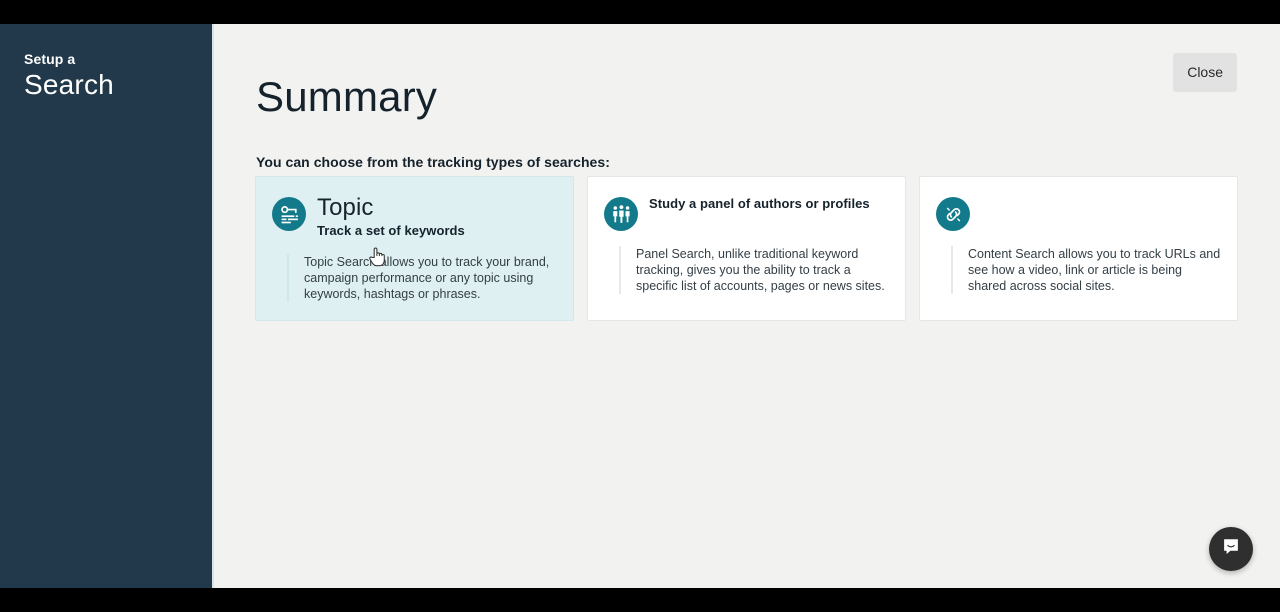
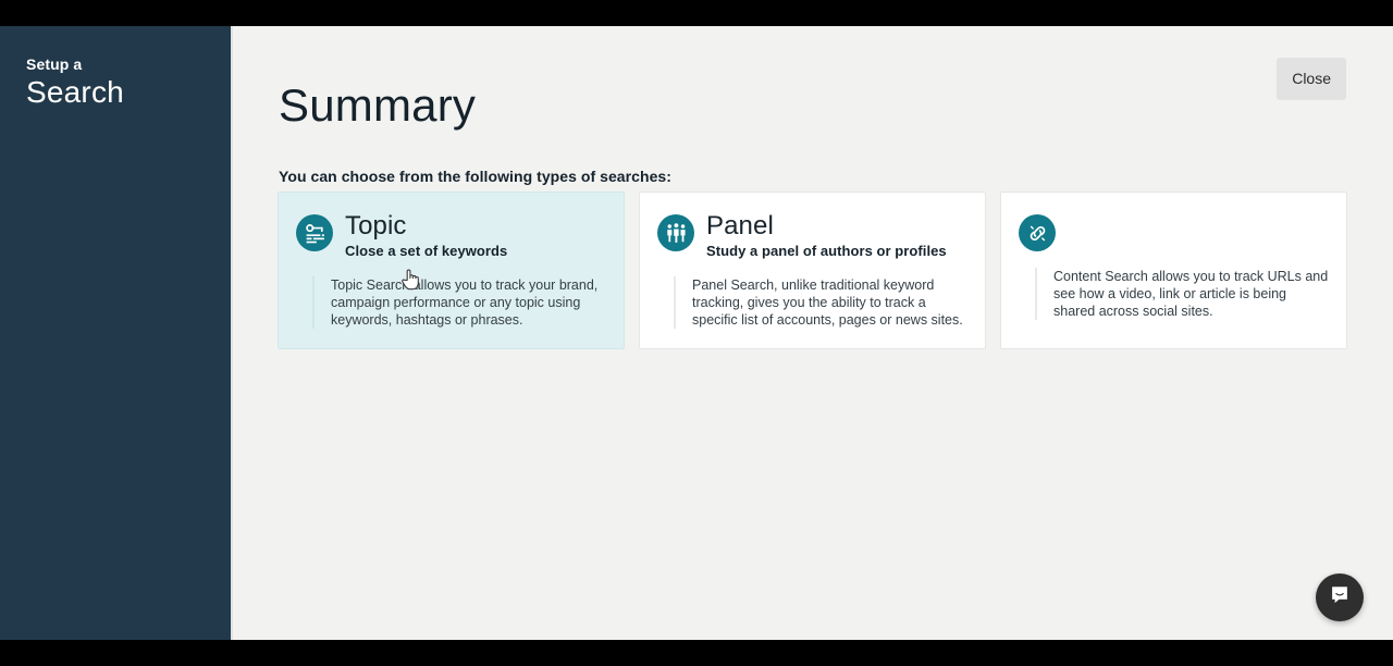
  Setup a
  Search
  Summary
  Close
- You can choose from the tracking types of searches:
+ You can choose from the following types of searches:
  Topic
- Track a set of keywords
+ Close a set of keywords
  Topic Searcllows you to track your brand, campaign performance or any topic using keywords, hashtags or phrases.
+ Panel
  Study a panel of authors or profiles
  Panel Search, unlike traditional keyword tracking, gives you the ability to track a specific list of accounts, pages or news sites.
  Content Search allows you to track URLs and see how a video, link or article is being shared across social sites.
